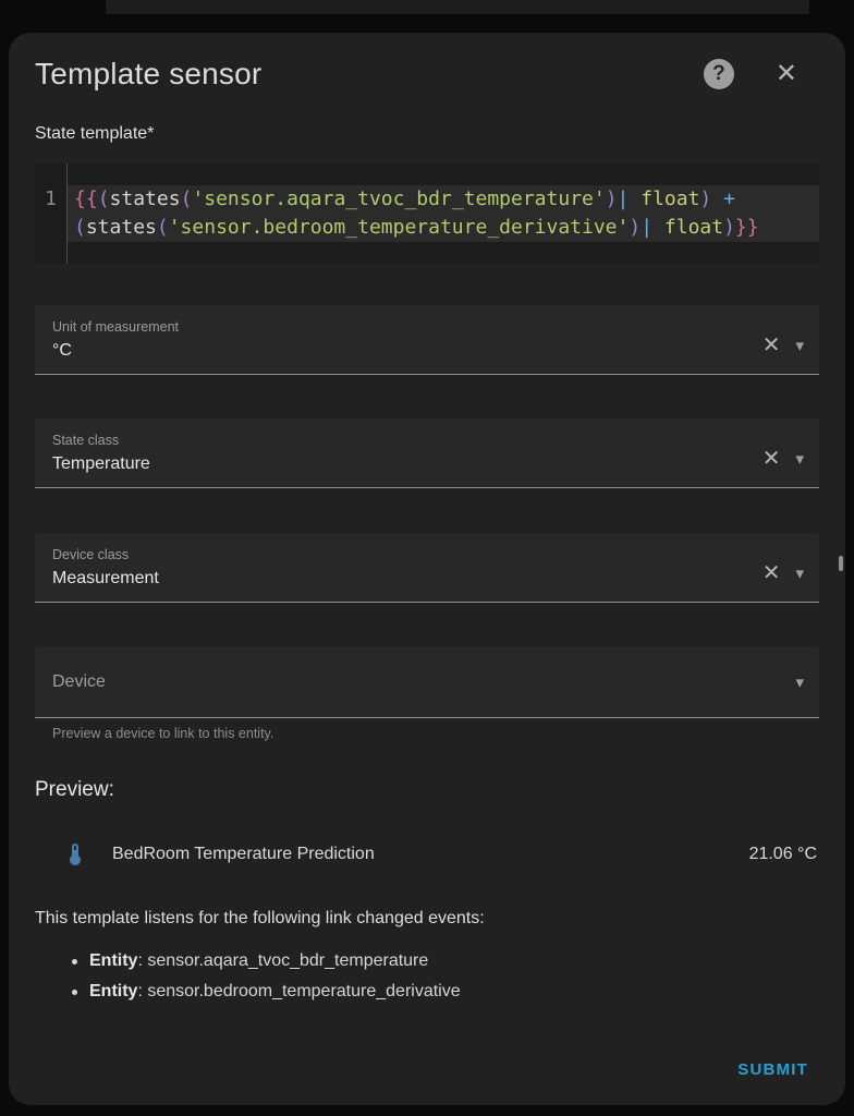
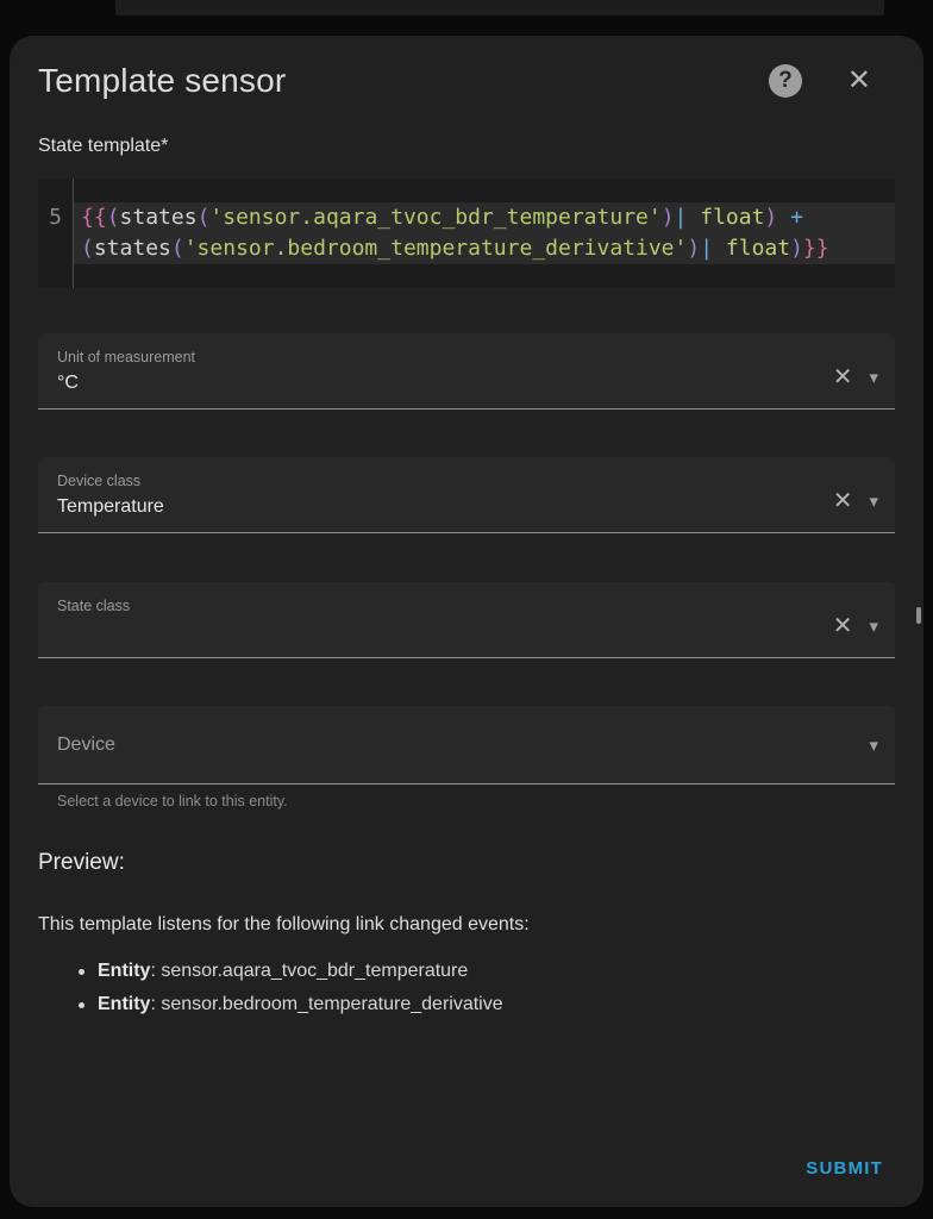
  Template sensor
  ?
  ✕
  State template*
- 1
+ 5
  {{(states('sensor.aqara_tvoc_bdr_temperature')| float) +
  (states('sensor.bedroom_temperature_derivative')| float)}}
  Unit of measurement
  °C
  ✕
  ▾
- State class
+ Device class
  Temperature
  ✕
  ▾
- Device class
+ State class
- Measurement
  ✕
  ▾
  Device
  ▾
- Preview a device to link to this entity.
+ Select a device to link to this entity.
  Preview:
- BedRoom Temperature Prediction
- 21.06 °C
  This template listens for the following link changed events:
  Entity: sensor.aqara_tvoc_bdr_temperature
  Entity: sensor.bedroom_temperature_derivative
  SUBMIT
